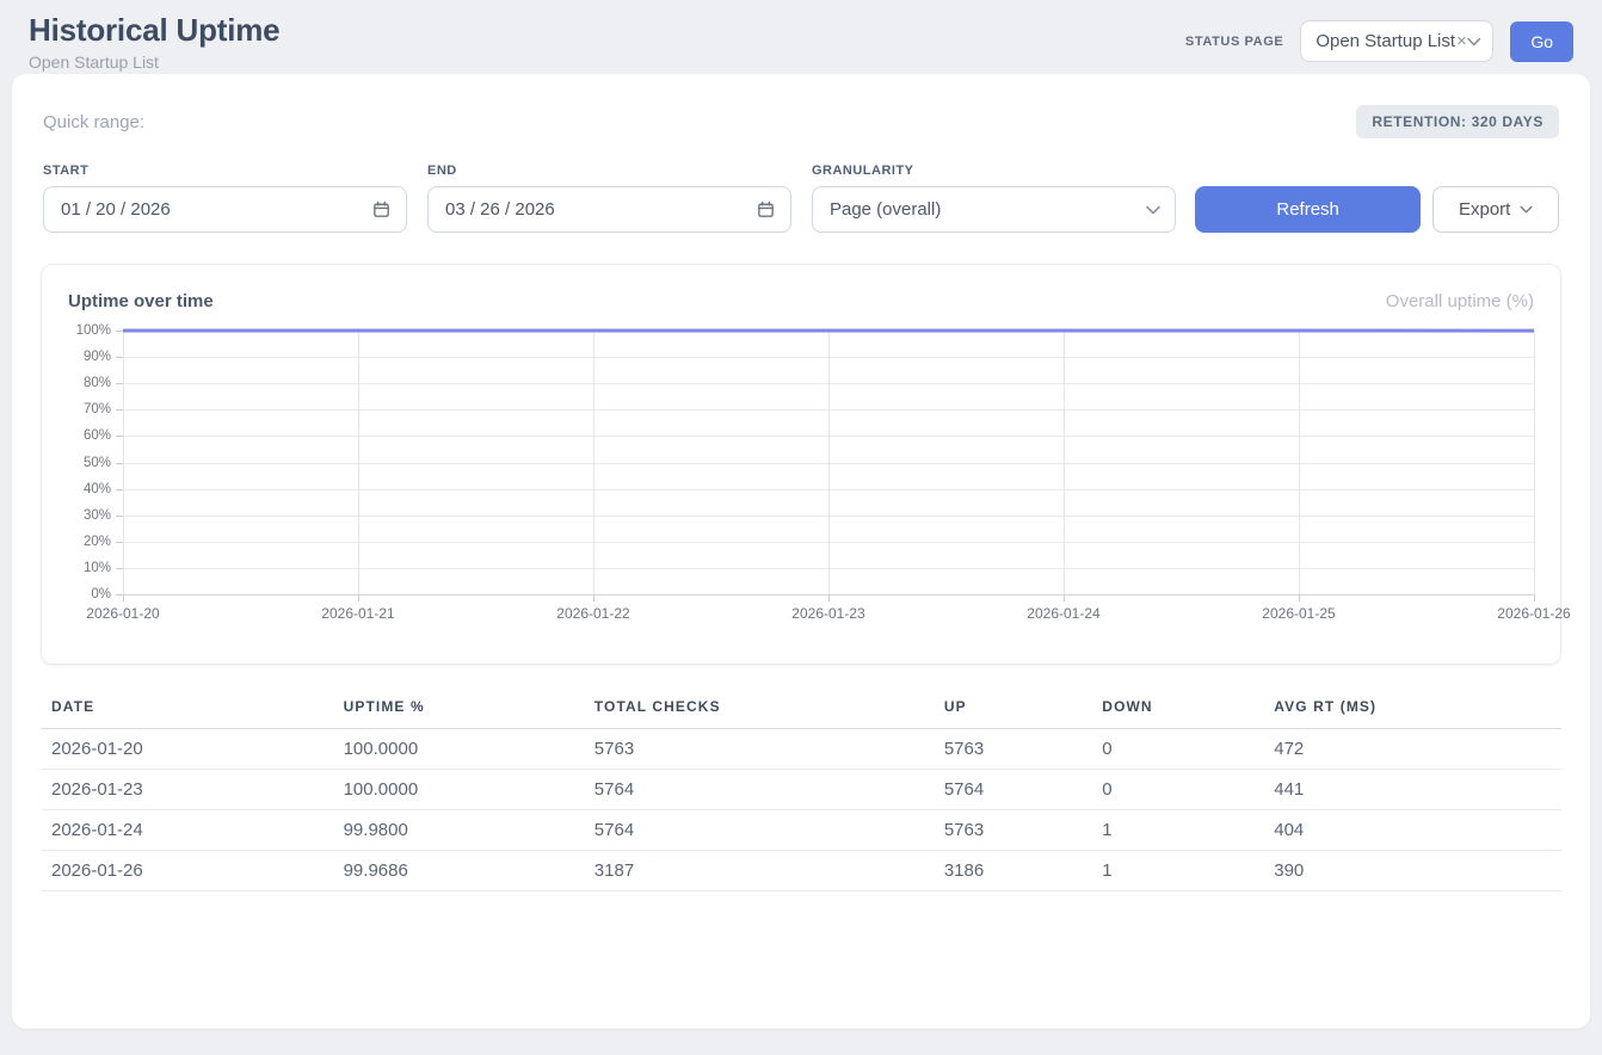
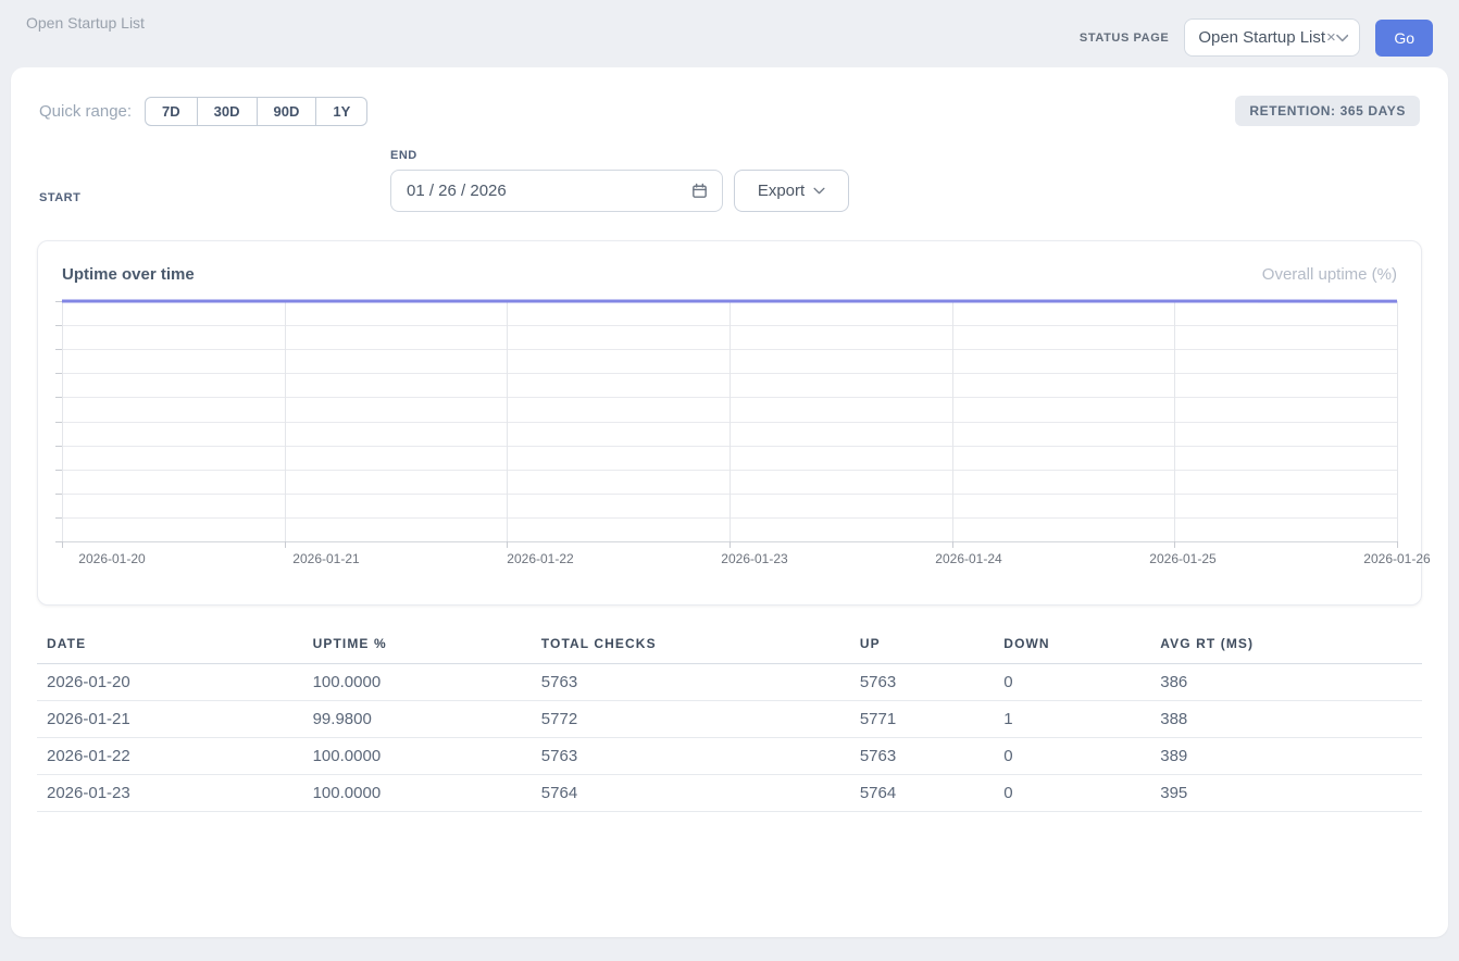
- Historical Uptime
  Open Startup List
  STATUS PAGE
  Open Startup List
  ×
  Go
  Quick range:
+ 7D
+ 30D
+ 90D
+ 1Y
- RETENTION: 320 DAYS
+ RETENTION: 365 DAYS
  START
- 01 / 20 / 2026
  END
- 03 / 26 / 2026
+ 01 / 26 / 2026
- GRANULARITY
- Page (overall)
- Refresh
  Export
  Uptime over time
  Overall uptime (%)
- 100%
- 90%
- 80%
- 70%
- 60%
- 50%
- 40%
- 30%
- 20%
- 10%
- 0%
  2026-01-20
  2026-01-21
  2026-01-22
  2026-01-23
  2026-01-24
  2026-01-25
  2026-01-26
  DATE	UPTIME %	TOTAL CHECKS	UP	DOWN	AVG RT (MS)
- 2026-01-20	100.0000	5763	5763	0	472
+ 2026-01-20	100.0000	5763	5763	0	386
+ 2026-01-21	99.9800	5772	5771	1	388
+ 2026-01-22	100.0000	5763	5763	0	389
- 2026-01-23	100.0000	5764	5764	0	441
+ 2026-01-23	100.0000	5764	5764	0	395
- 2026-01-24	99.9800	5764	5763	1	404
- 2026-01-26	99.9686	3187	3186	1	390
